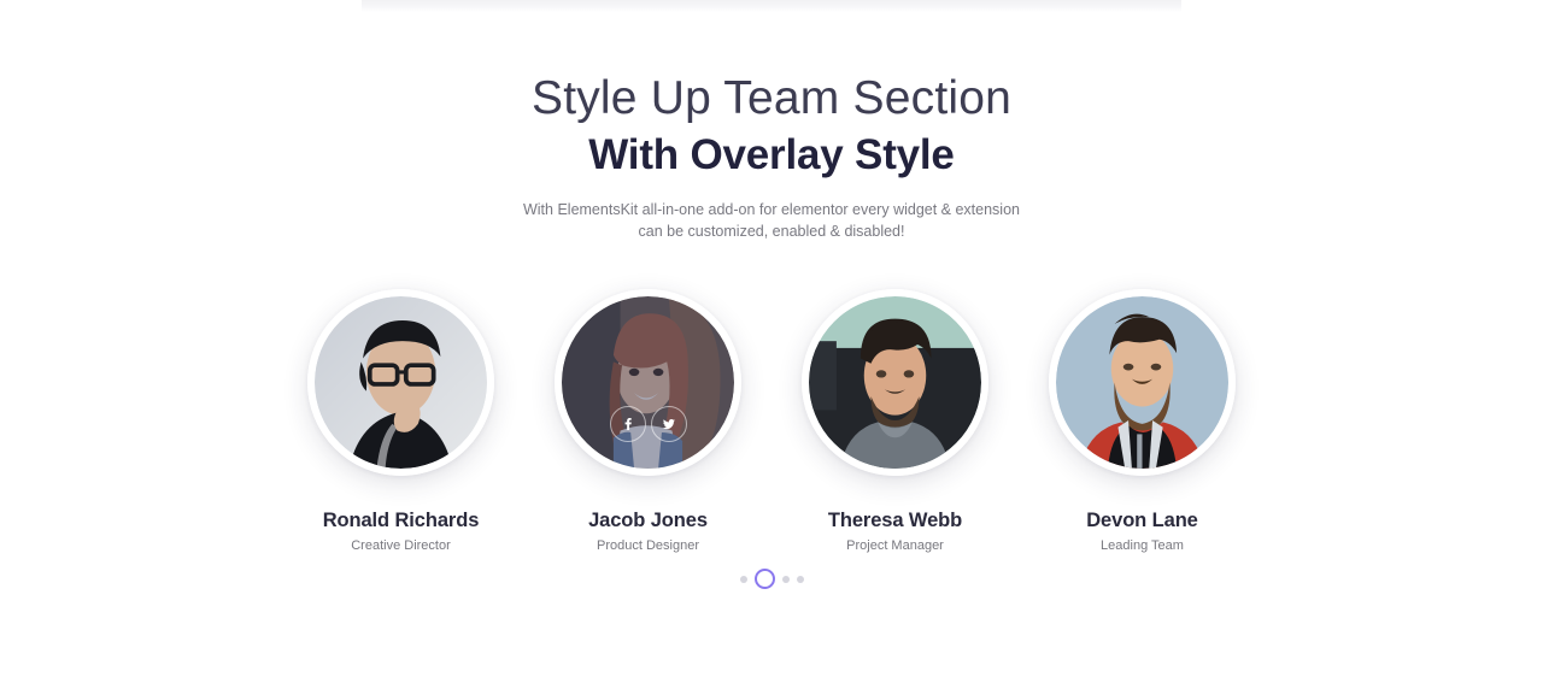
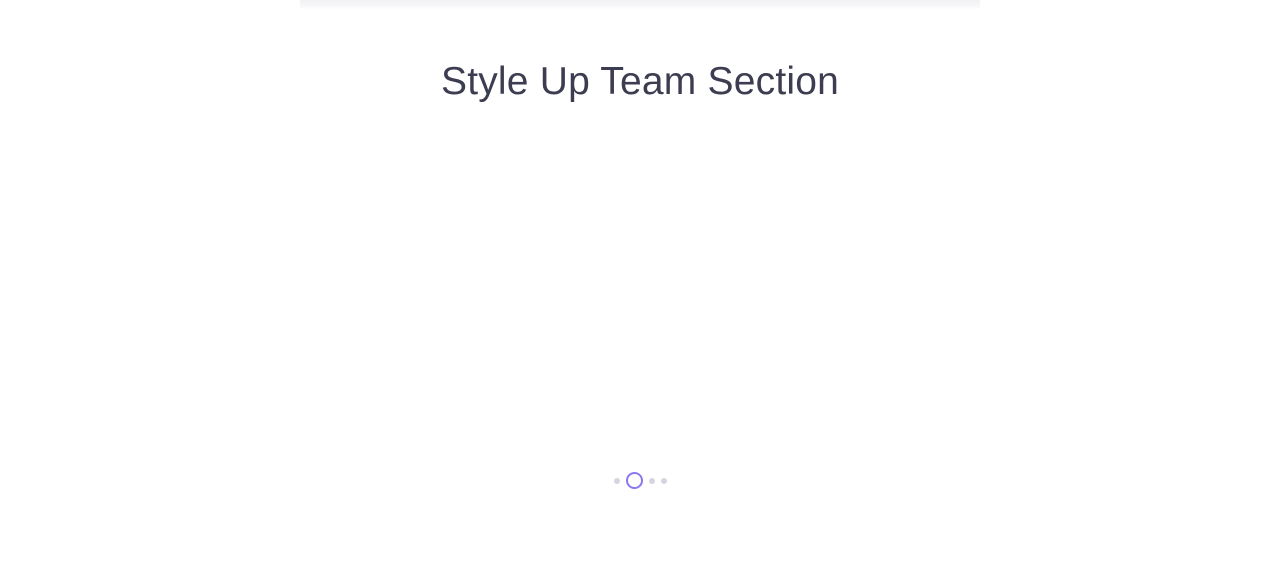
  Style Up Team Section
- With Overlay Style
- With ElementsKit all-in-one add-on for elementor every widget & extension can be customized, enabled & disabled!
- Ronald Richards
- Creative Director
- Jacob Jones
- Product Designer
- Theresa Webb
- Project Manager
- Devon Lane
- Leading Team
